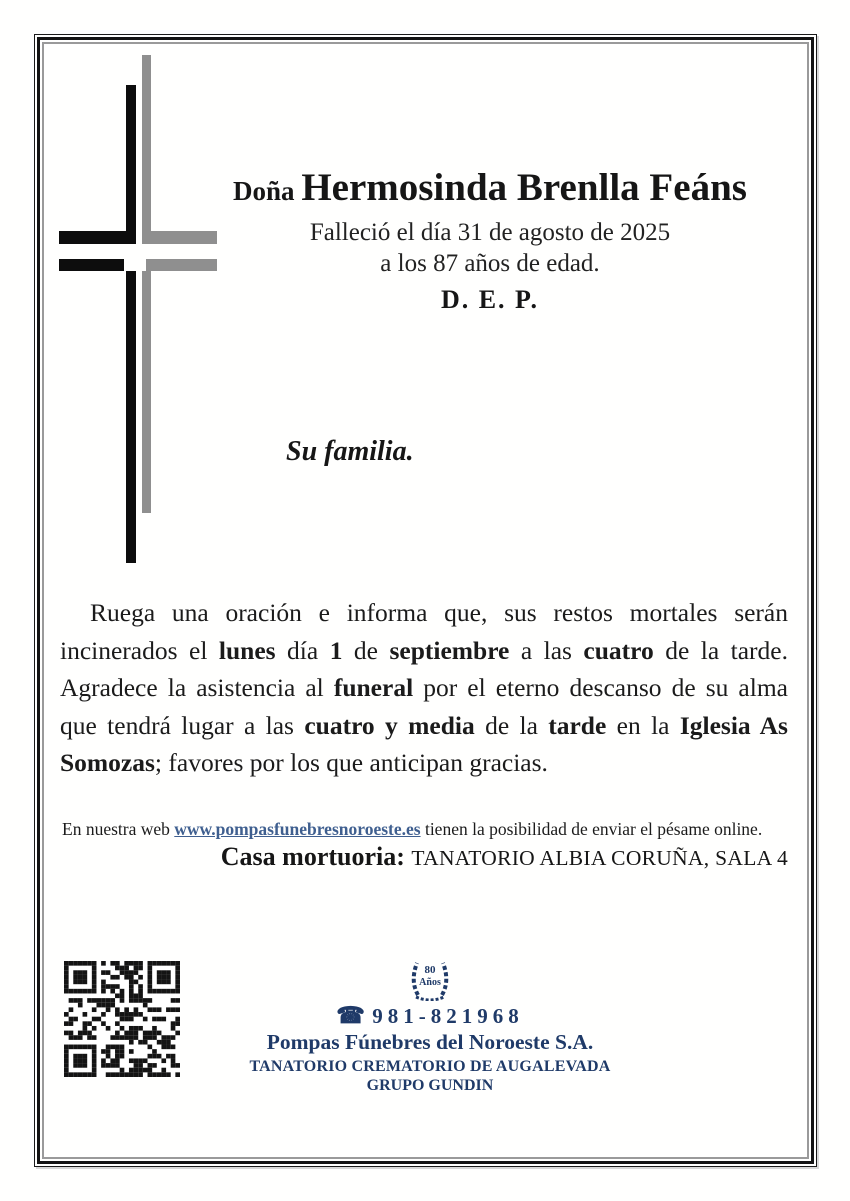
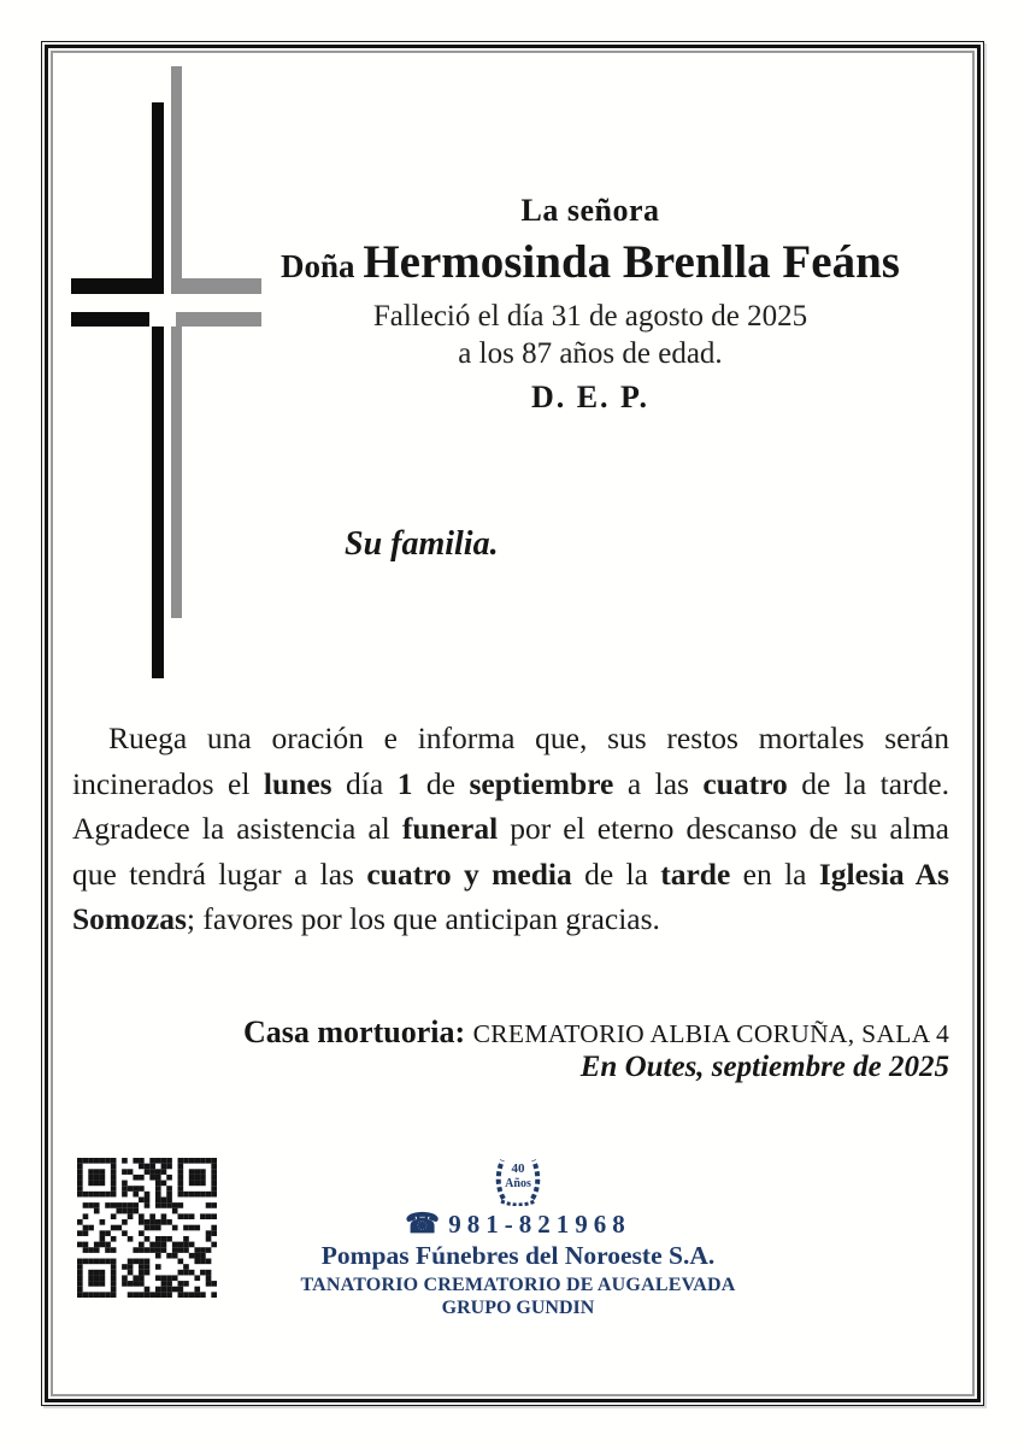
+ La señora
  Doña Hermosinda Brenlla Feáns
  Falleció el día 31 de agosto de 2025
  a los 87 años de edad.
  D. E. P.
  Su familia.
  Ruega una oración e informa que, sus restos mortales serán incinerados el lunes día 1 de septiembre a las cuatro de la tarde. Agradece la asistencia al funeral por el eterno descanso de su alma que tendrá lugar a las cuatro y media de la tarde en la Iglesia As Somozas; favores por los que anticipan gracias.
- En nuestra web www.pompasfunebresnoroeste.es tienen la posibilidad de enviar el pésame online.
- Casa mortuoria: TANATORIO ALBIA CORUÑA, SALA 4
+ Casa mortuoria: CREMATORIO ALBIA CORUÑA, SALA 4
+ En Outes, septiembre de 2025
- 80
+ 40
  Años
  ☎ 981-821968
  Pompas Fúnebres del Noroeste S.A.
  TANATORIO CREMATORIO DE AUGALEVADA
  GRUPO GUNDIN
